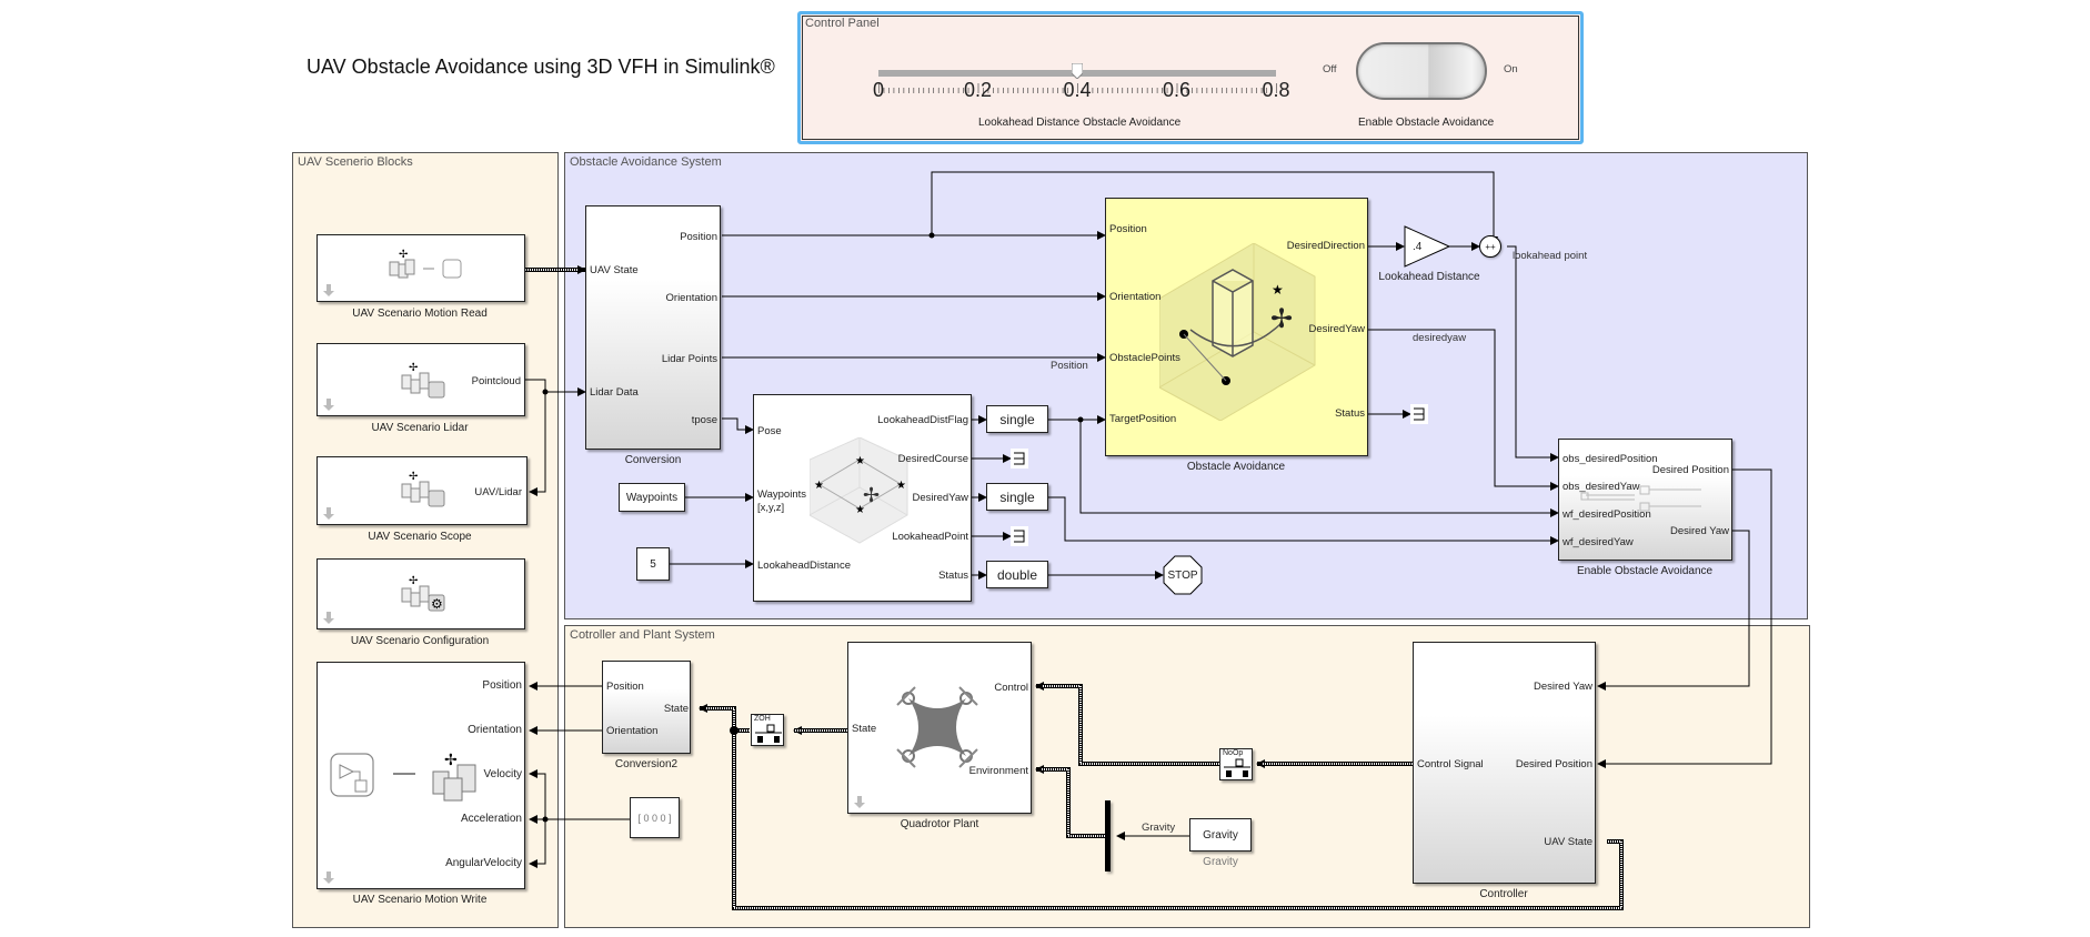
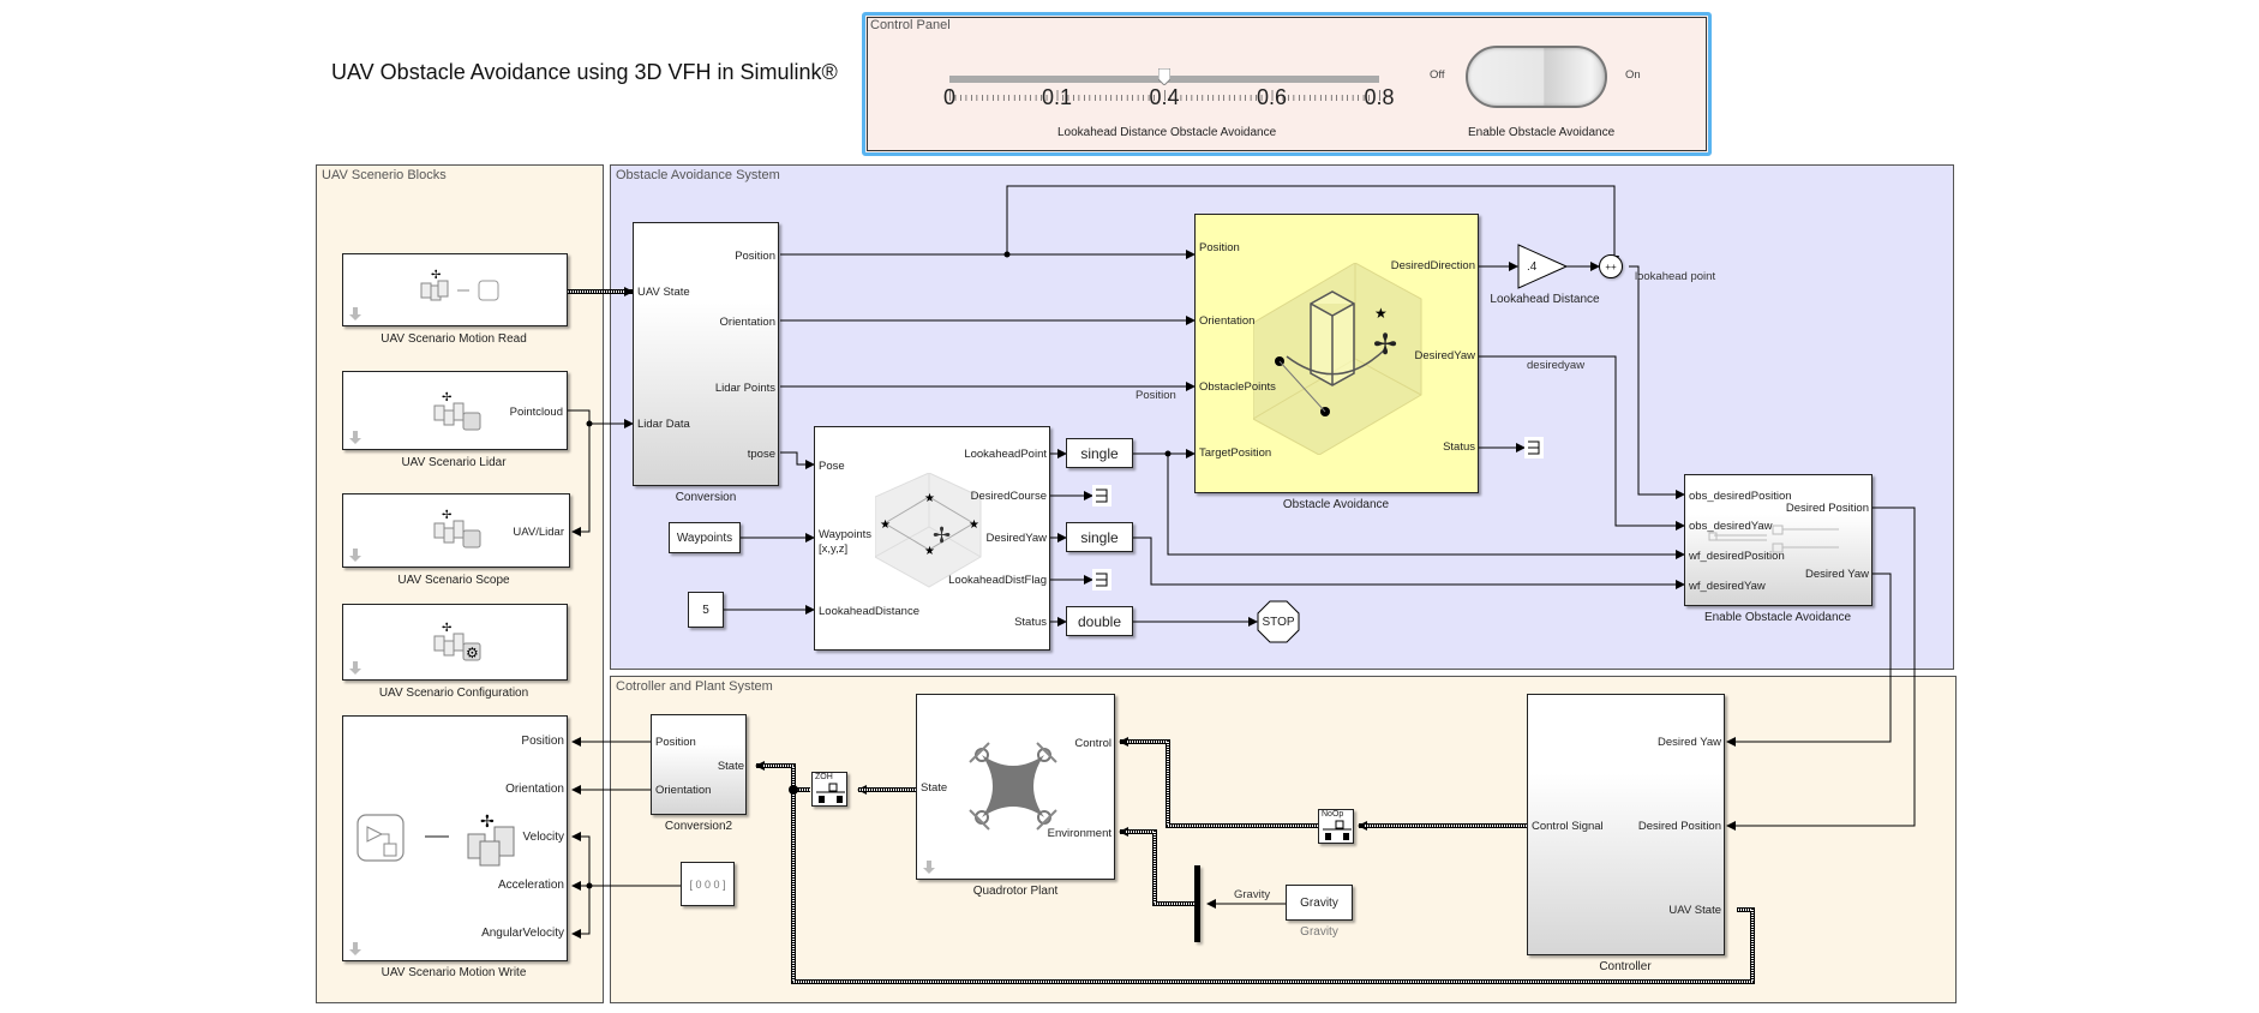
  UAV Obstacle Avoidance using 3D VFH in Simulink®
  Control Panel
  0
- 0.2
+ 0.1
  0.4
  0.6
  0.8
  Lookahead Distance Obstacle Avoidance
  Off
  On
  Enable Obstacle Avoidance
  UAV Scenerio Blocks
  Obstacle Avoidance System
  Cotroller and Plant System
  ✢
  UAV Scenario Motion Read
  ✢
  Pointcloud
  UAV Scenario Lidar
  ✢
  UAV/Lidar
  UAV Scenario Scope
  ✢
  ⚙
  UAV Scenario Configuration
  ✢
  Position
  Orientation
  Velocity
  Acceleration
  AngularVelocity
  UAV Scenario Motion Write
  UAV State
  Lidar Data
  Position
  Orientation
  Lidar Points
  tpose
  Conversion
  ★
  ★
  ★
  ★
  ✢
  Pose
  Waypoints
  [x,y,z]
  LookaheadDistance
- LookaheadDistFlag
+ LookaheadPoint
  DesiredCourse
  DesiredYaw
- LookaheadPoint
+ LookaheadDistFlag
  Status
  Waypoints
  5
  single
  single
  double
  STOP
  ★
  ✢
  Position
  Orientation
  ObstaclePoints
  TargetPosition
  DesiredDirection
  DesiredYaw
  Status
  Obstacle Avoidance
  Position
  .4
  Lookahead Distance
  ++
  lookahead point
  desiredyaw
  obs_desiredPosition
  obs_desiredYaw
  wf_desiredPosition
  wf_desiredYaw
  Desired Position
  Desired Yaw
  Enable Obstacle Avoidance
  Position
  Orientation
  State
  Conversion2
  [ 0 0 0 ]
  State
  Control
  Environment
  Quadrotor Plant
  Gravity
  Gravity
  Gravity
  Control Signal
  Desired Yaw
  Desired Position
  UAV State
  Controller
